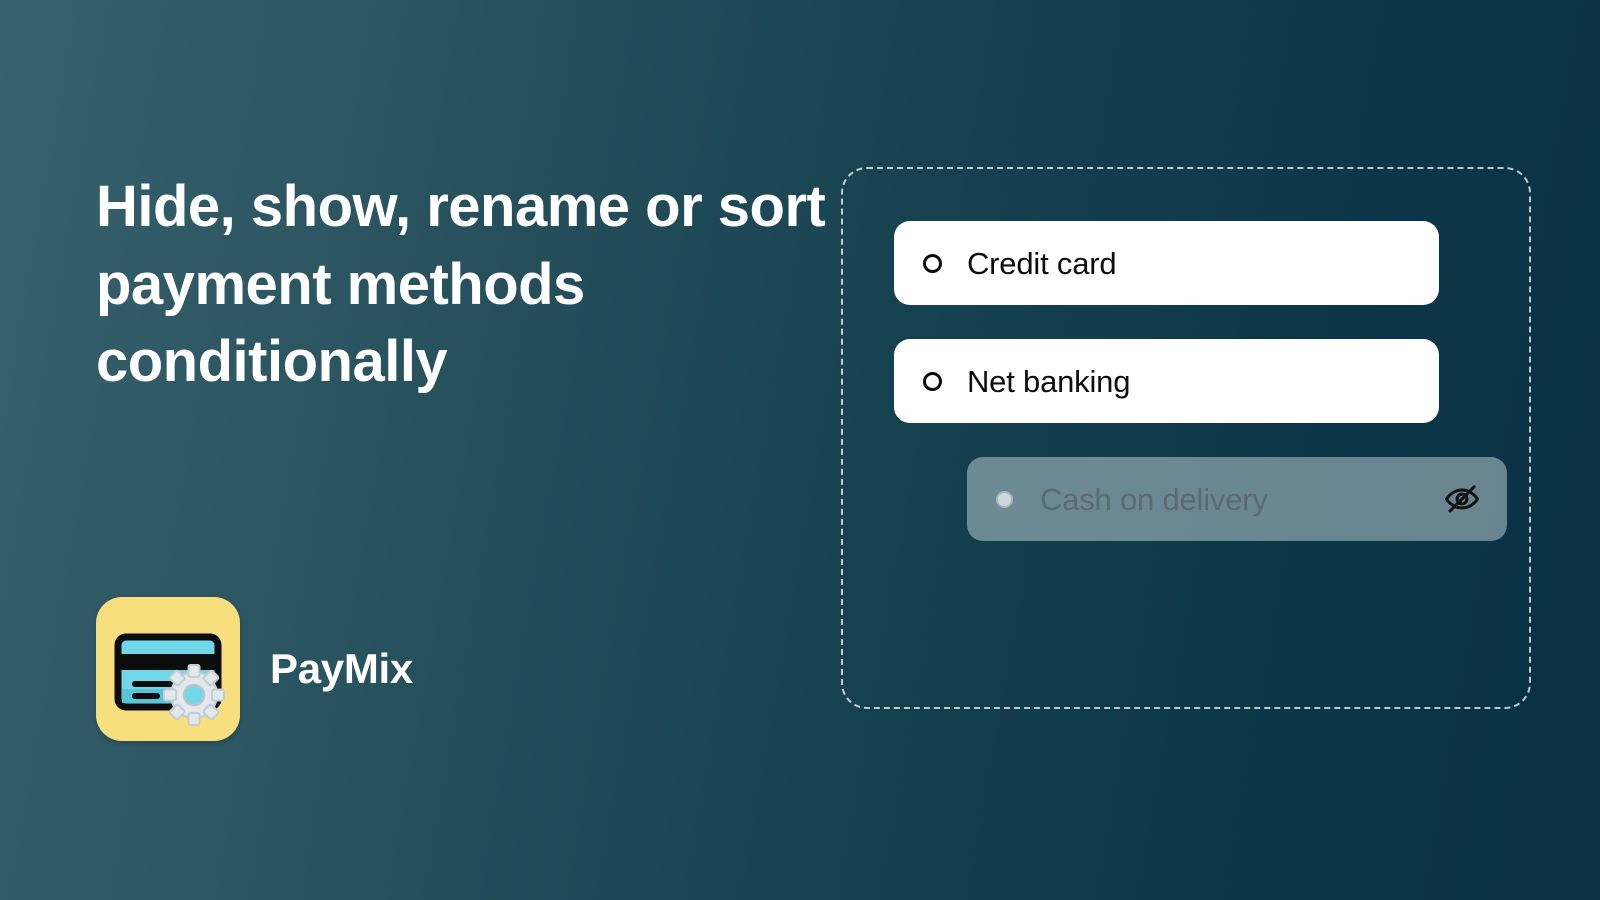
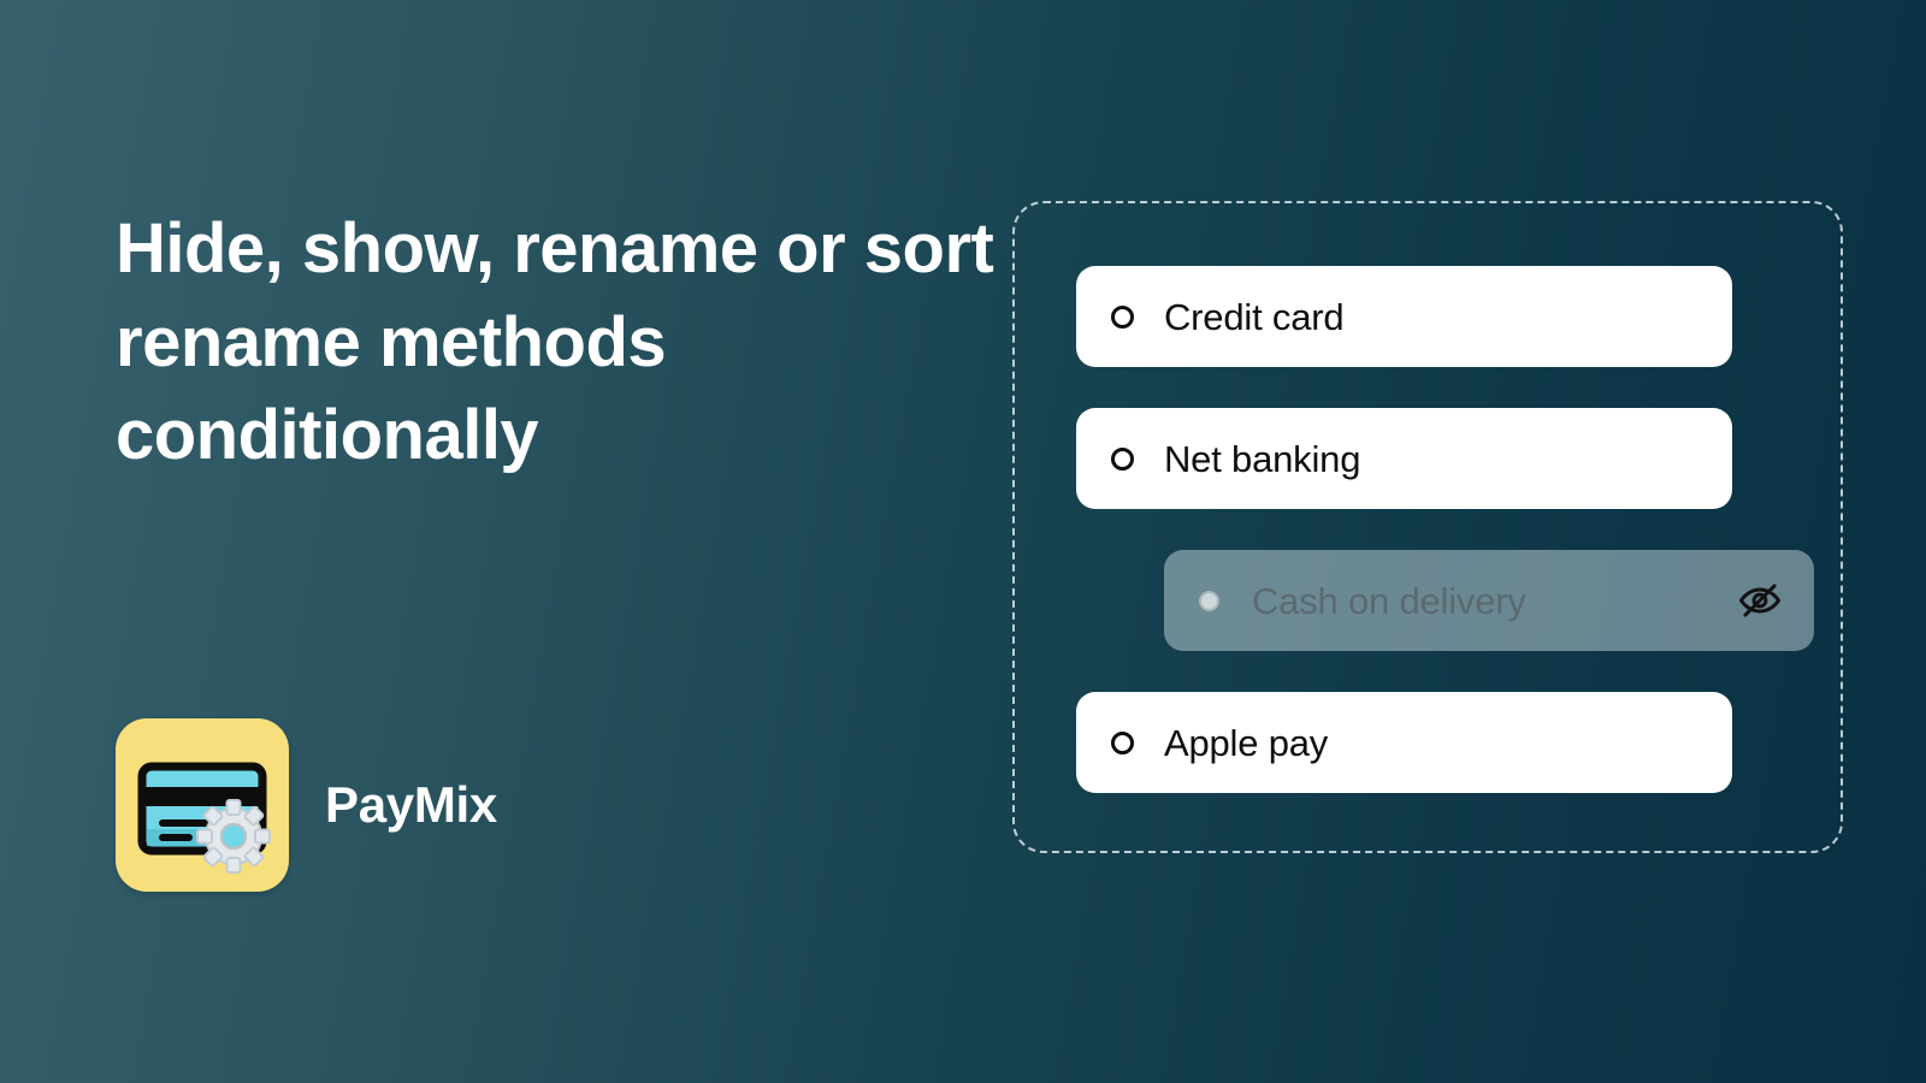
- Hide, show, rename or sort payment methods conditionally
+ Hide, show, rename or sort rename methods conditionally
  PayMix
  Credit card
  Net banking
  Cash on delivery
+ Apple pay
